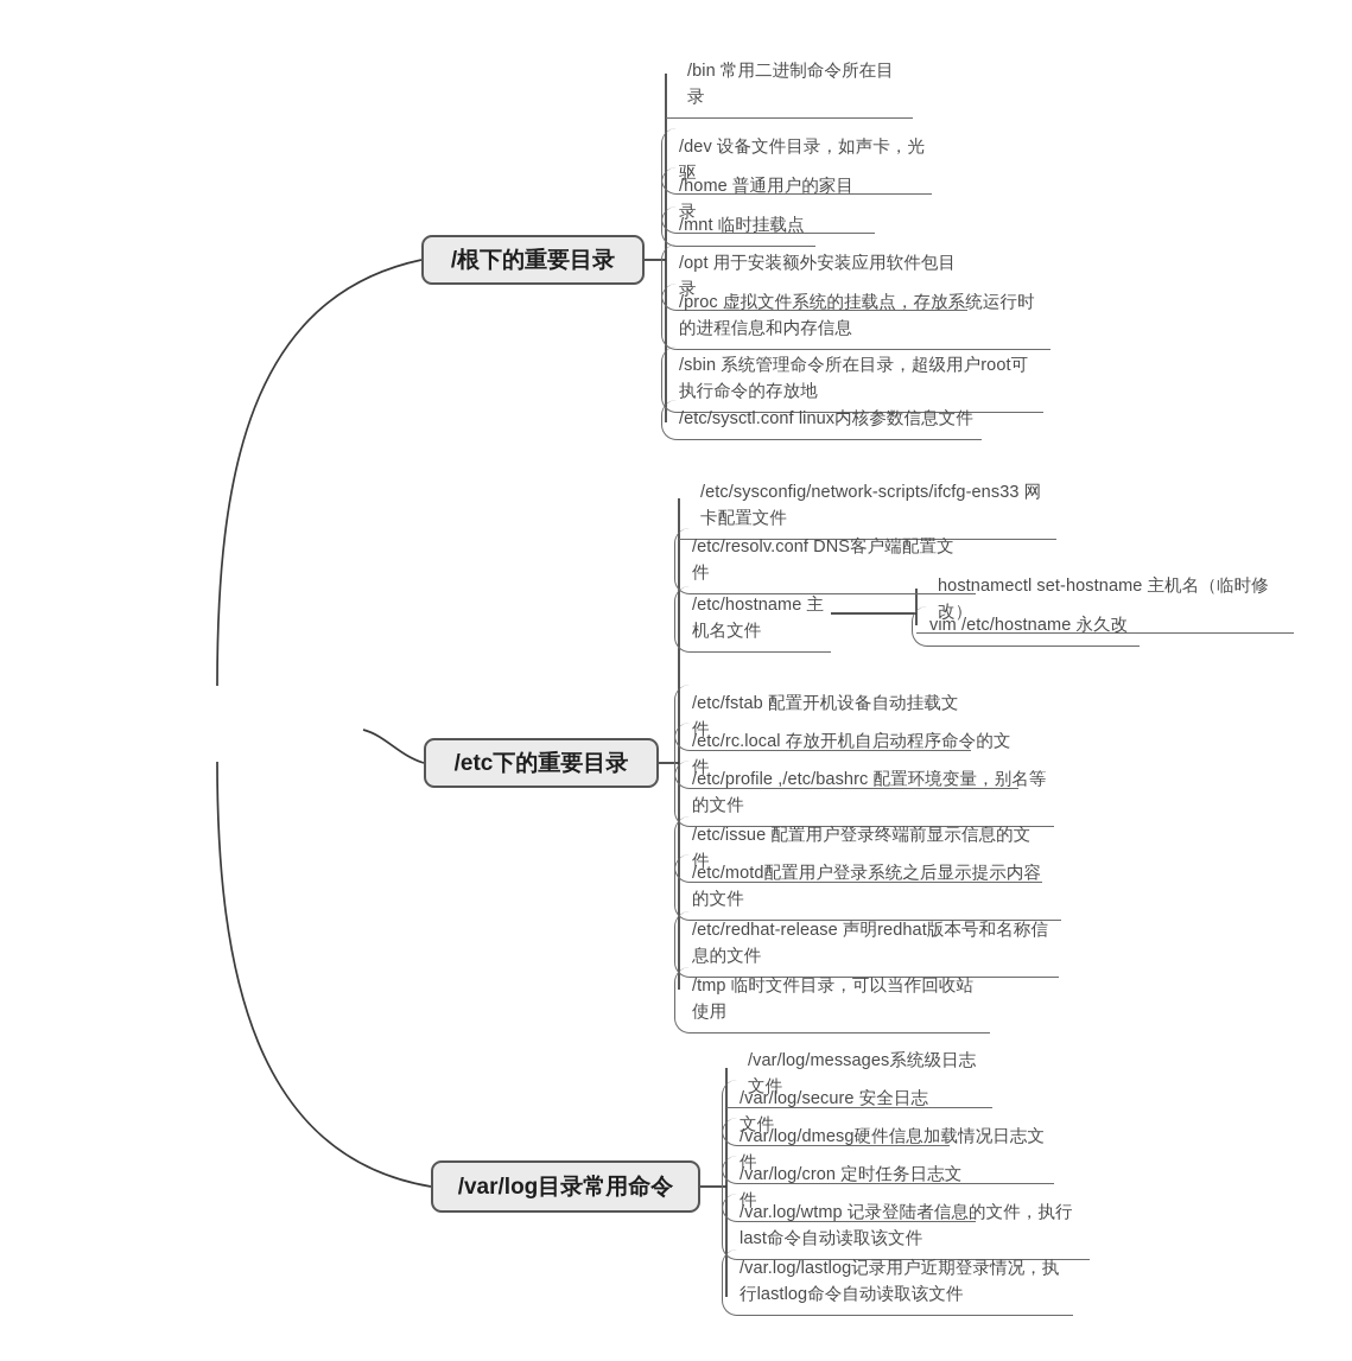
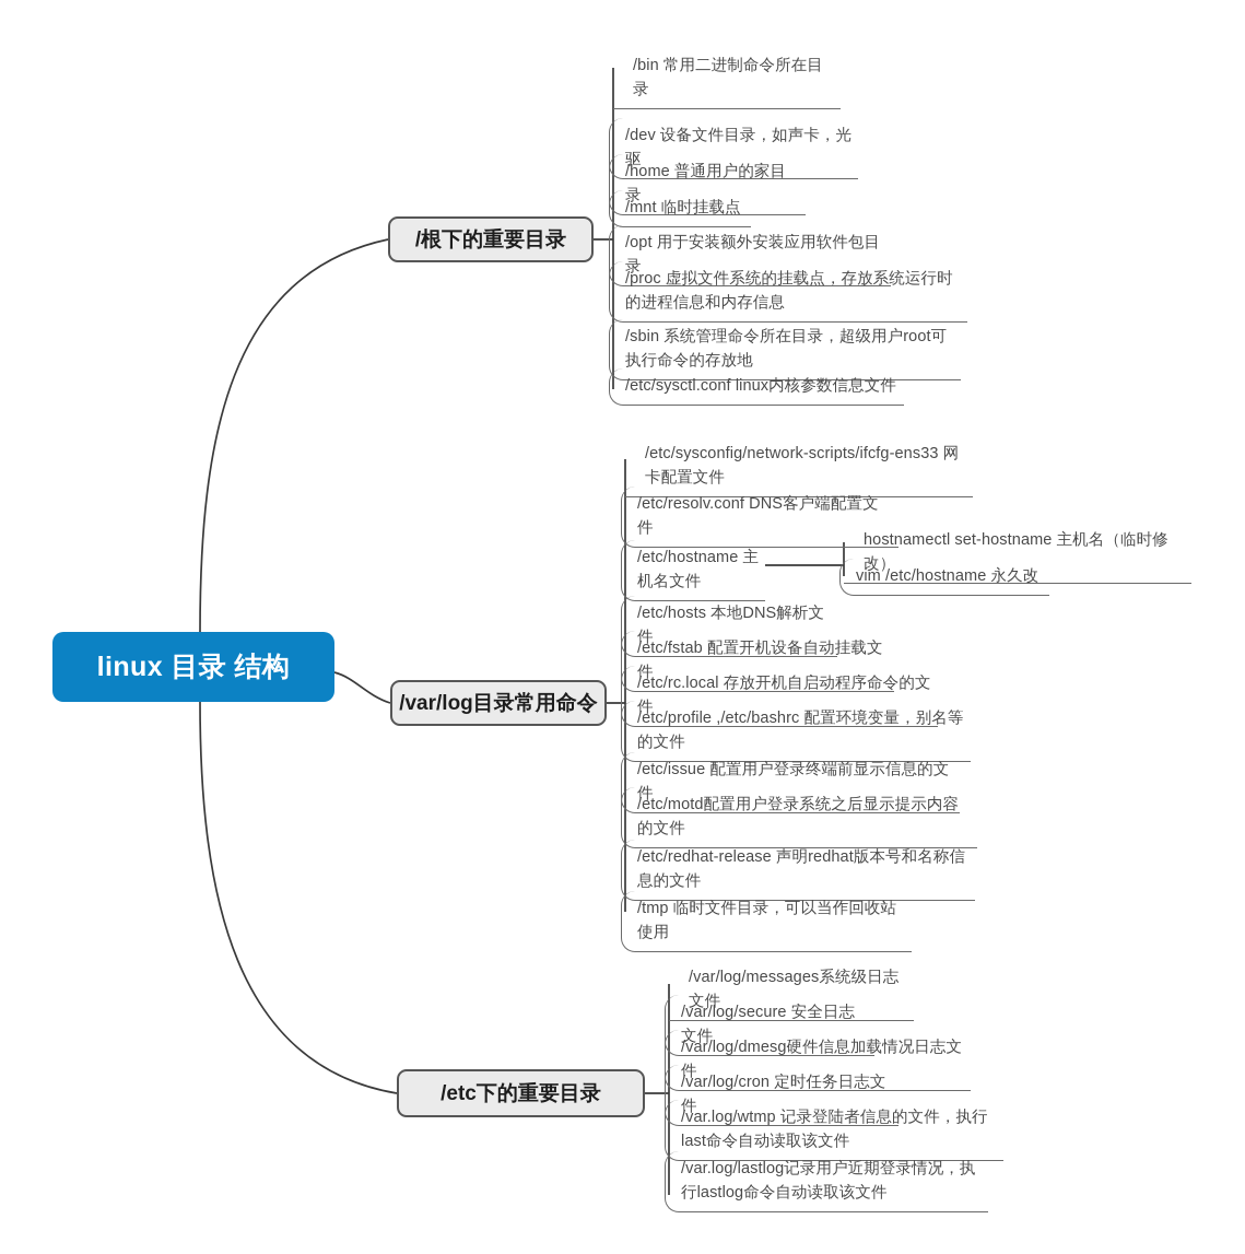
+ linux 目录 结构
  /根下的重要目录
  /bin 常用二进制命令所在目录
  /dev 设备文件目录，如声卡，光驱
  /home 普通用户的家目录
  /mnt 临时挂载点
  /opt 用于安装额外安装应用软件包目录
  /proc 虚拟文件系统的挂载点，存放系统运行时的进程信息和内存信息
  /sbin 系统管理命令所在目录，超级用户root可执行命令的存放地
  /etc/sysctl.conf linux内核参数信息文件
- /etc下的重要目录
+ /var/log目录常用命令
  /etc/sysconfig/network-scripts/ifcfg-ens33 网卡配置文件
  /etc/resolv.conf DNS客户端配置文件
  /etc/hostname 主机名文件
  hostnamectl set-hostname 主机名（临时修改）
  vim /etc/hostname 永久改
+ /etc/hosts 本地DNS解析文件
  /etc/fstab 配置开机设备自动挂载文件
  /etc/rc.local 存放开机自启动程序命令的文件
  /etc/profile ,/etc/bashrc 配置环境变量，别名等的文件
  /etc/issue 配置用户登录终端前显示信息的文件
  /etc/motd配置用户登录系统之后显示提示内容的文件
  /etc/redhat-release 声明redhat版本号和名称信息的文件
  /tmp 临时文件目录，可以当作回收站使用
- /var/log目录常用命令
+ /etc下的重要目录
  /var/log/messages系统级日志文件
  /var/log/secure 安全日志文件
  /var/log/dmesg硬件信息加载情况日志文件
  /var/log/cron 定时任务日志文件
  /var.log/wtmp 记录登陆者信息的文件，执行last命令自动读取该文件
  /var.log/lastlog记录用户近期登录情况，执行lastlog命令自动读取该文件
